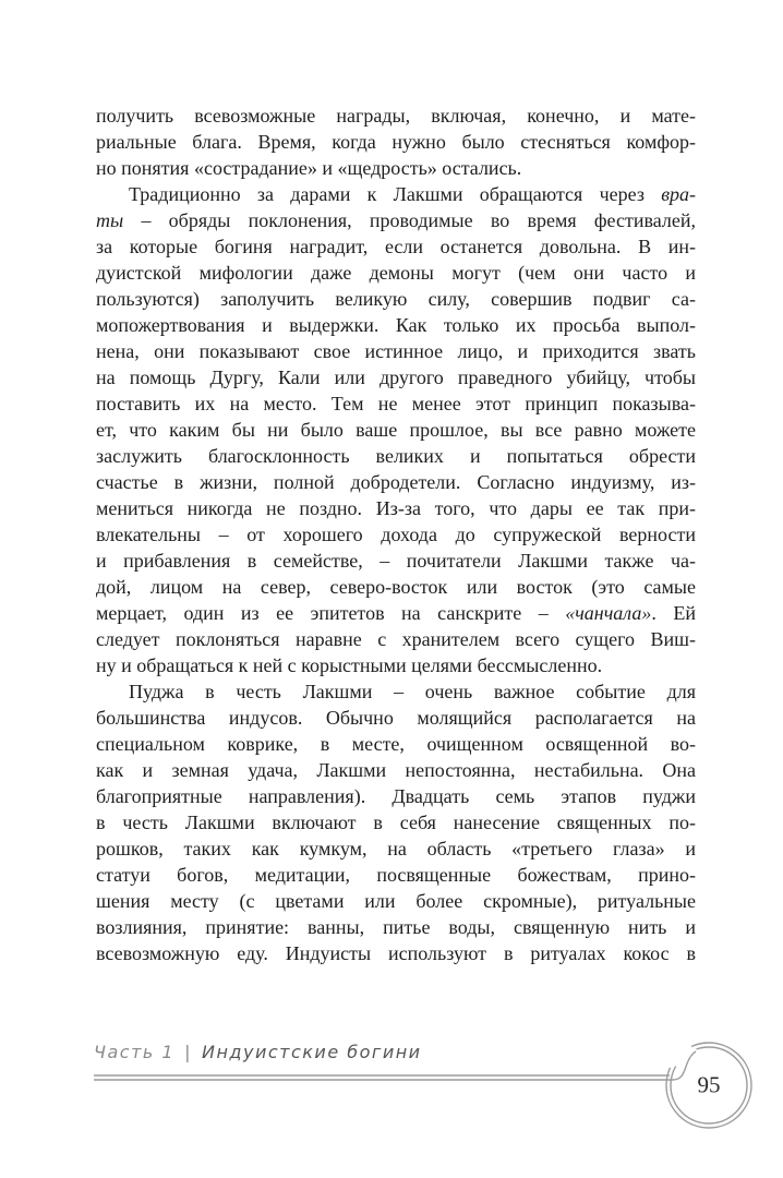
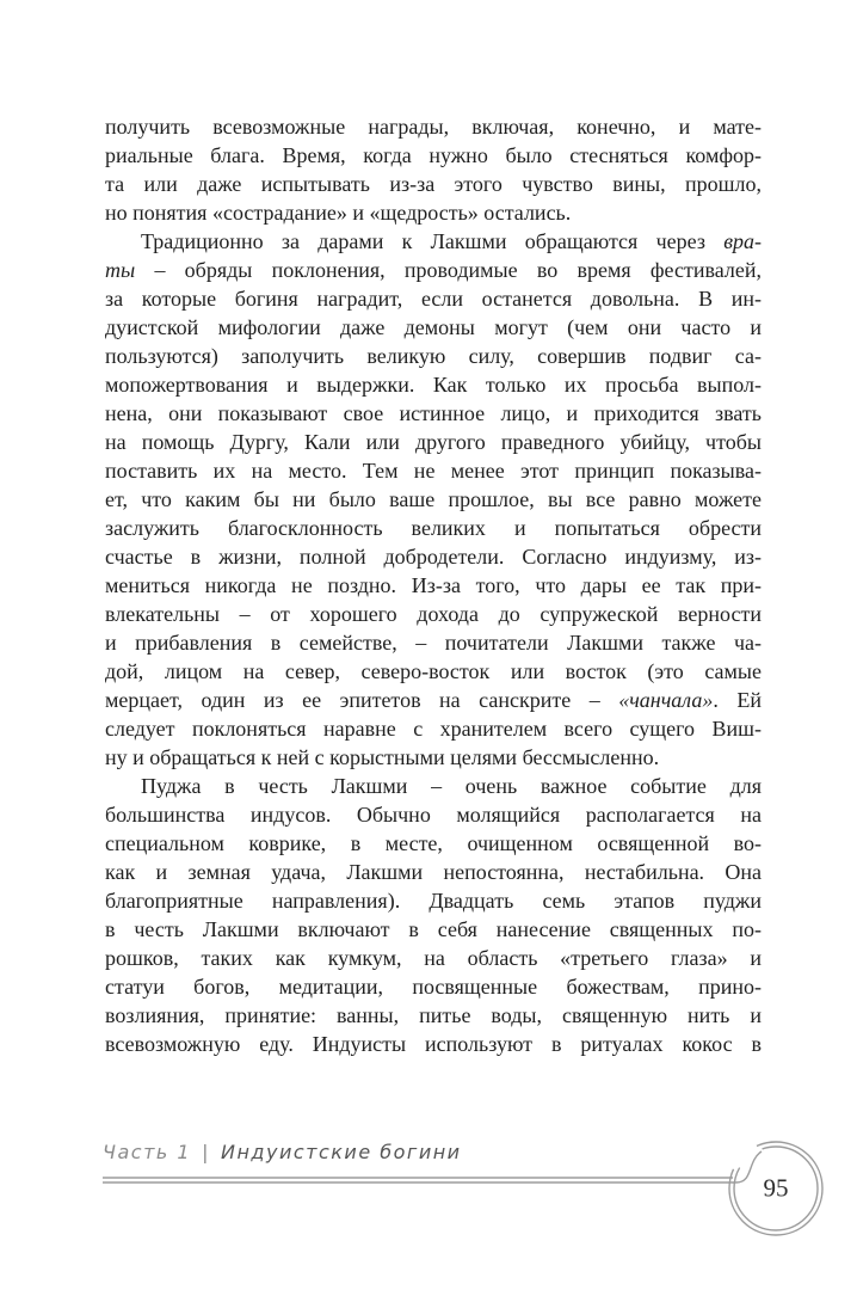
  получить всевозможные награды, включая, конечно, и мате-
  риальные блага. Время, когда нужно было стесняться комфор-
+ та или даже испытывать из-за этого чувство вины, прошло,
  но понятия «сострадание» и «щедрость» остались.
  Традиционно за дарами к Лакшми обращаются через вра-
  ты – обряды поклонения, проводимые во время фестивалей,
  за которые богиня наградит, если останется довольна. В ин-
  дуистской мифологии даже демоны могут (чем они часто и
  пользуются) заполучить великую силу, совершив подвиг са-
  мопожертвования и выдержки. Как только их просьба выпол-
  нена, они показывают свое истинное лицо, и приходится звать
  на помощь Дургу, Кали или другого праведного убийцу, чтобы
  поставить их на место. Тем не менее этот принцип показыва-
  ет, что каким бы ни было ваше прошлое, вы все равно можете
  заслужить благосклонность великих и попытаться обрести
  счастье в жизни, полной добродетели. Согласно индуизму, из-
  мениться никогда не поздно. Из-за того, что дары ее так при-
  влекательны – от хорошего дохода до супружеской верности
  и прибавления в семействе, – почитатели Лакшми также ча-
  дой, лицом на север, северо-восток или восток (это самые
  мерцает, один из ее эпитетов на санскрите – «чанчала». Ей
  следует поклоняться наравне с хранителем всего сущего Виш-
  ну и обращаться к ней с корыстными целями бессмысленно.
  Пуджа в честь Лакшми – очень важное событие для
  большинства индусов. Обычно молящийся располагается на
  специальном коврике, в месте, очищенном освященной во-
  как и земная удача, Лакшми непостоянна, нестабильна. Она
  благоприятные направления). Двадцать семь этапов пуджи
  в честь Лакшми включают в себя нанесение священных по-
  рошков, таких как кумкум, на область «третьего глаза» и
  статуи богов, медитации, посвященные божествам, прино-
- шения месту (с цветами или более скромные), ритуальные
  возлияния, принятие: ванны, питье воды, священную нить и
  всевозможную еду. Индуисты используют в ритуалах кокос в
  Часть 1 | Индуистские богини
  95
